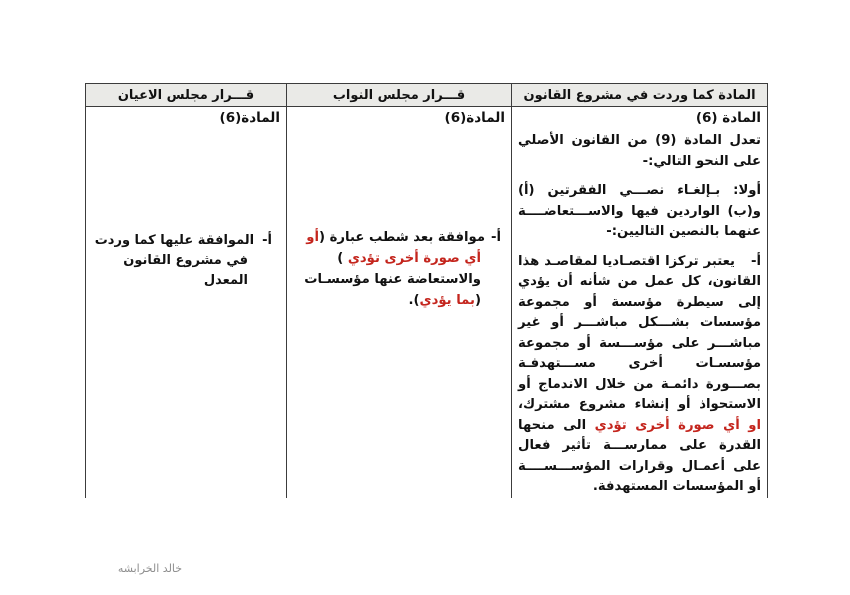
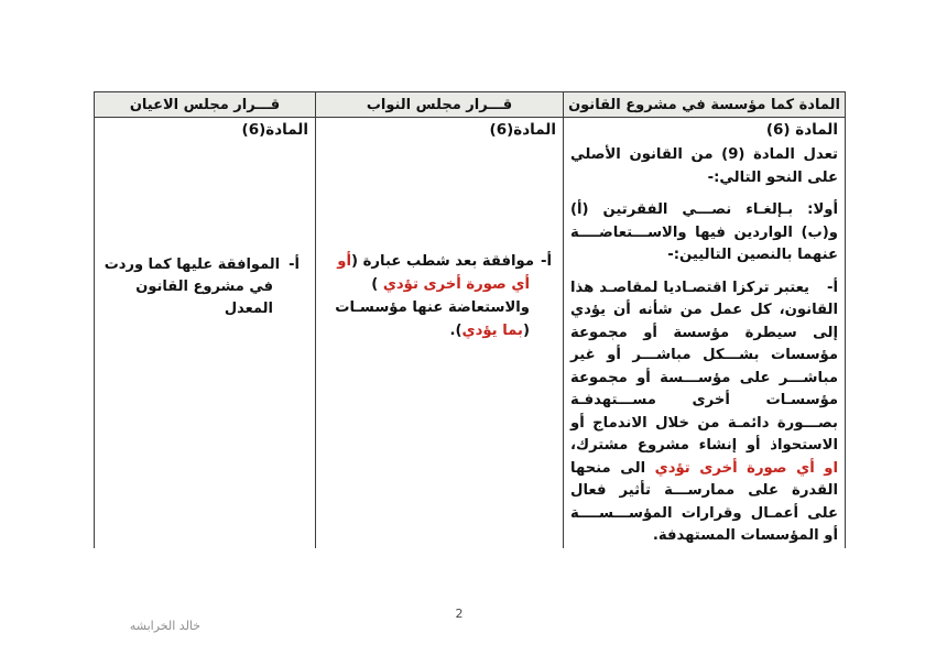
- المادة كما وردت في مشروع القانون	قـــرار مجلس النواب	قـــرار مجلس الاعيان
+ المادة كما مؤسسة في مشروع القانون	قـــرار مجلس النواب	قـــرار مجلس الاعيان
  المادة (6) تعدل المادة (9) من القانون الأصلي على النحو التالي:- أولا: بـإلغـاء نصـــي الفقرتين (أ) و(ب) الواردين فيها والاســـتعاضــــة عنهما بالنصين التاليين:- أ-يعتبر تركزا اقتصـاديا لمقاصـد هذا القانون، كل عمل من شأنه أن يؤدي إلى سيطرة مؤسسة أو مجموعة مؤسسات بشـــكل مباشـــر أو غير مباشـــر على مؤســـسة أو مجموعة مؤسسـات أخرى مســـتهدفـة بصـــورة دائمـة من خلال الاندماج أو الاستحواذ أو إنشاء مشروع مشترك، او أي صورة أخرى تؤدي الى منحها القدرة على ممارســـة تأثير فعال على أعمـال وقرارات المؤســـســــة أو المؤسسات المستهدفة.	المادة(6) أ-موافقة بعد شطب عبارة (أو أي صورة أخرى تؤدي ) والاستعاضة عنها مؤسسـات (بما يؤدي).	المادة(6) أ-الموافقة عليها كما وردت في مشروع القانون المعدل
+ 2
  خالد الخرابشه
